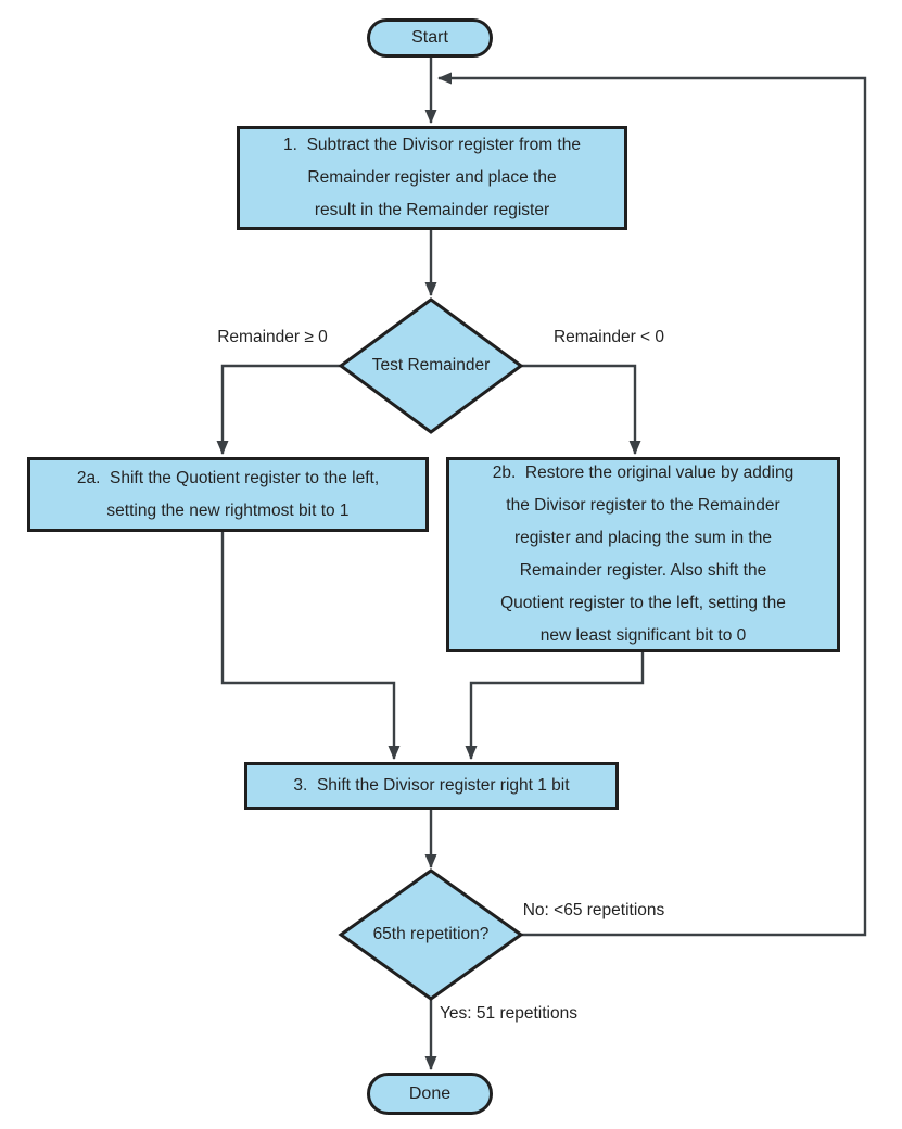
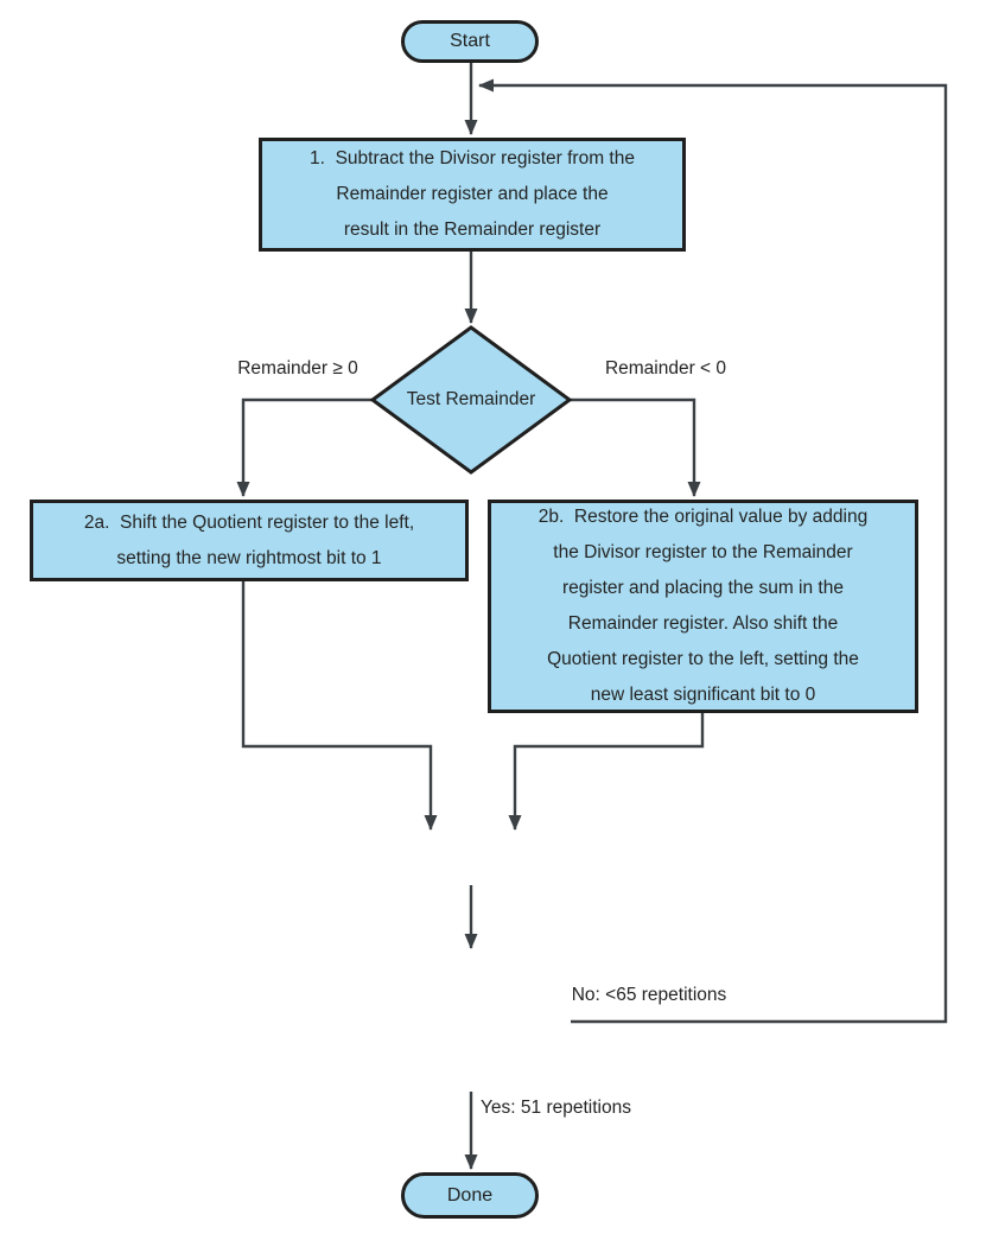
  Start
  1. Subtract the Divisor register from the
  Remainder register and place the
  result in the Remainder register
  Test Remainder
  2a. Shift the Quotient register to the left,
  setting the new rightmost bit to 1
  2b. Restore the original value by adding
  the Divisor register to the Remainder
  register and placing the sum in the
  Remainder register. Also shift the
  Quotient register to the left, setting the
  new least significant bit to 0
- 3. Shift the Divisor register right 1 bit
- 65th repetition?
  Done
  Remainder ≥ 0
  Remainder < 0
  No: <65 repetitions
  Yes: 51 repetitions
